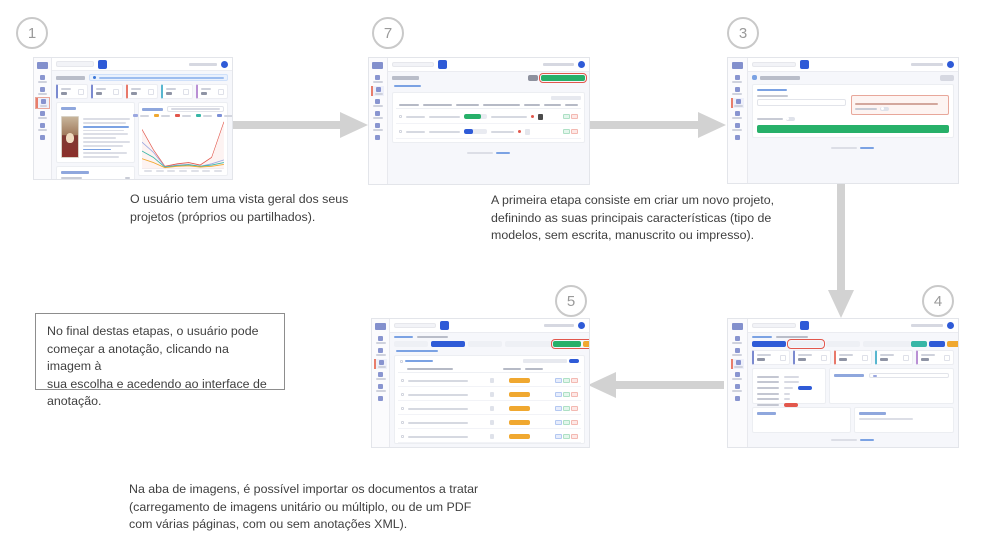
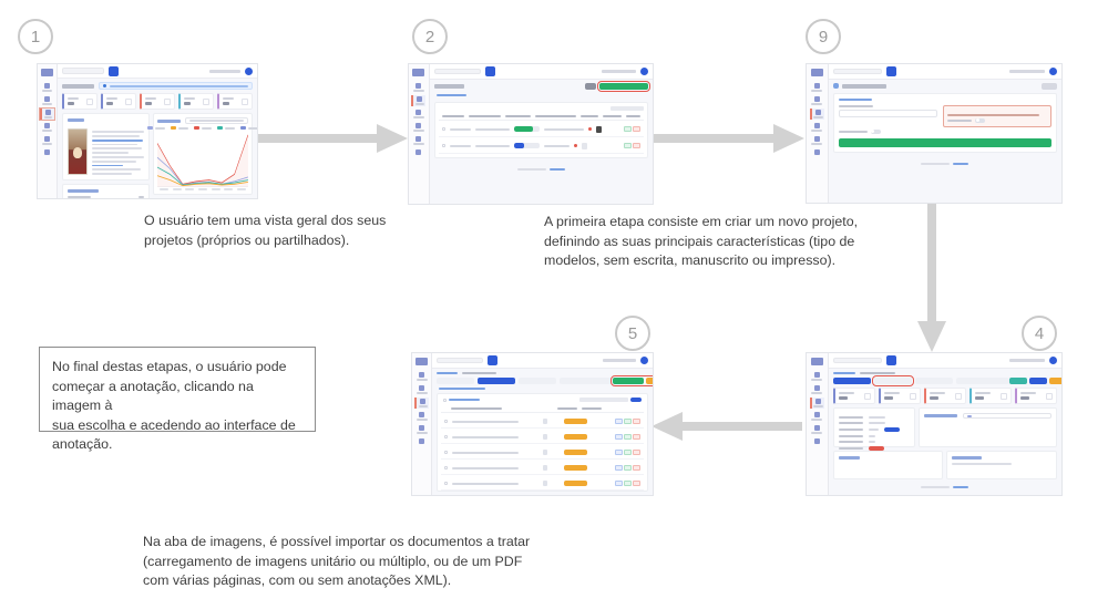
  1
  O usuário tem uma vista geral dos seus
  projetos (próprios ou partilhados).
- 7
+ 2
  A primeira etapa consiste em criar um novo projeto,
  definindo as suas principais características (tipo de
  modelos, sem escrita, manuscrito ou impresso).
- 3
+ 9
  4
  5
  Na aba de imagens, é possível importar os documentos a tratar
  (carregamento de imagens unitário ou múltiplo, ou de um PDF
  com várias páginas, com ou sem anotações XML).
  No final destas etapas, o usuário pode
  começar a anotação, clicando na imagem à
  sua escolha e acedendo ao interface de
  anotação.
